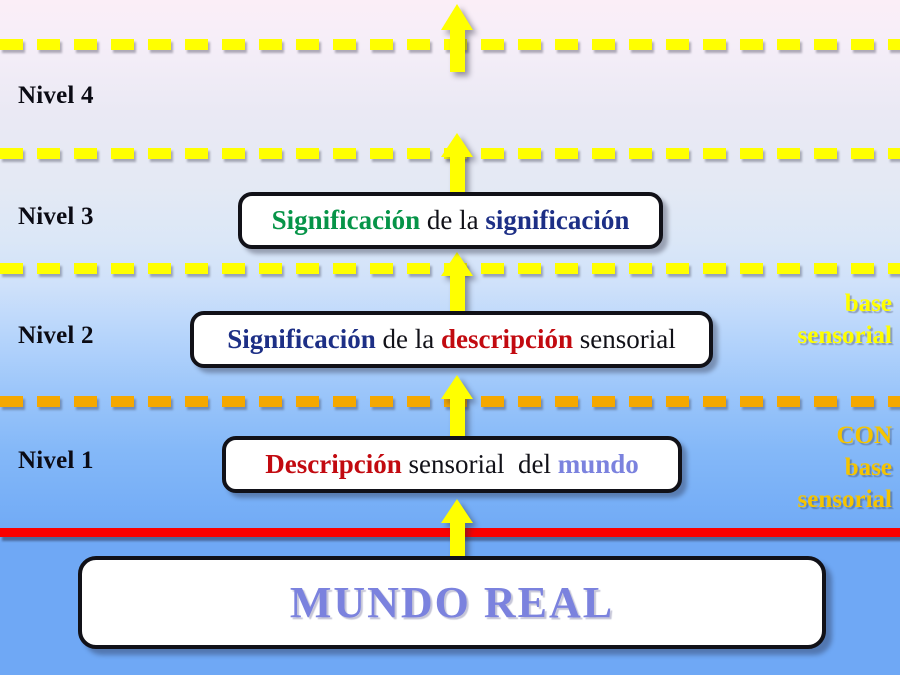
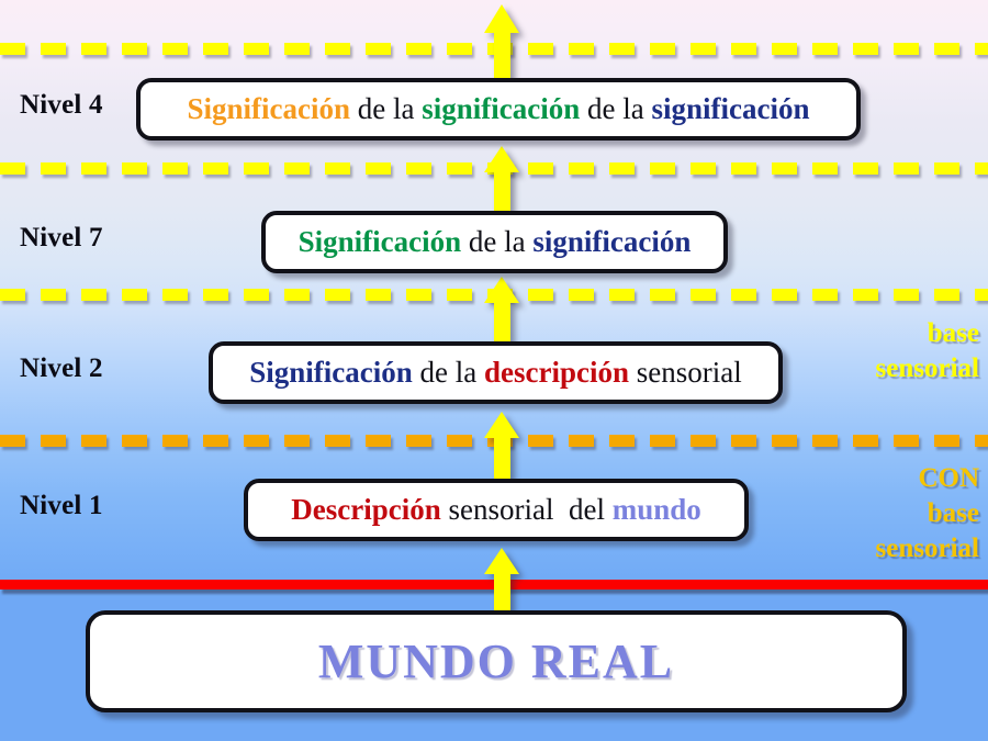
  Nivel 4
- Nivel 3
+ Nivel 7
  Nivel 2
  Nivel 1
+ Significación de la significación de la significación
  Significación de la significación
  Significación de la descripción sensorial
  Descripción sensorial del mundo
  base
  sensorial
  CON
  base
  sensorial
  MUNDO REAL
